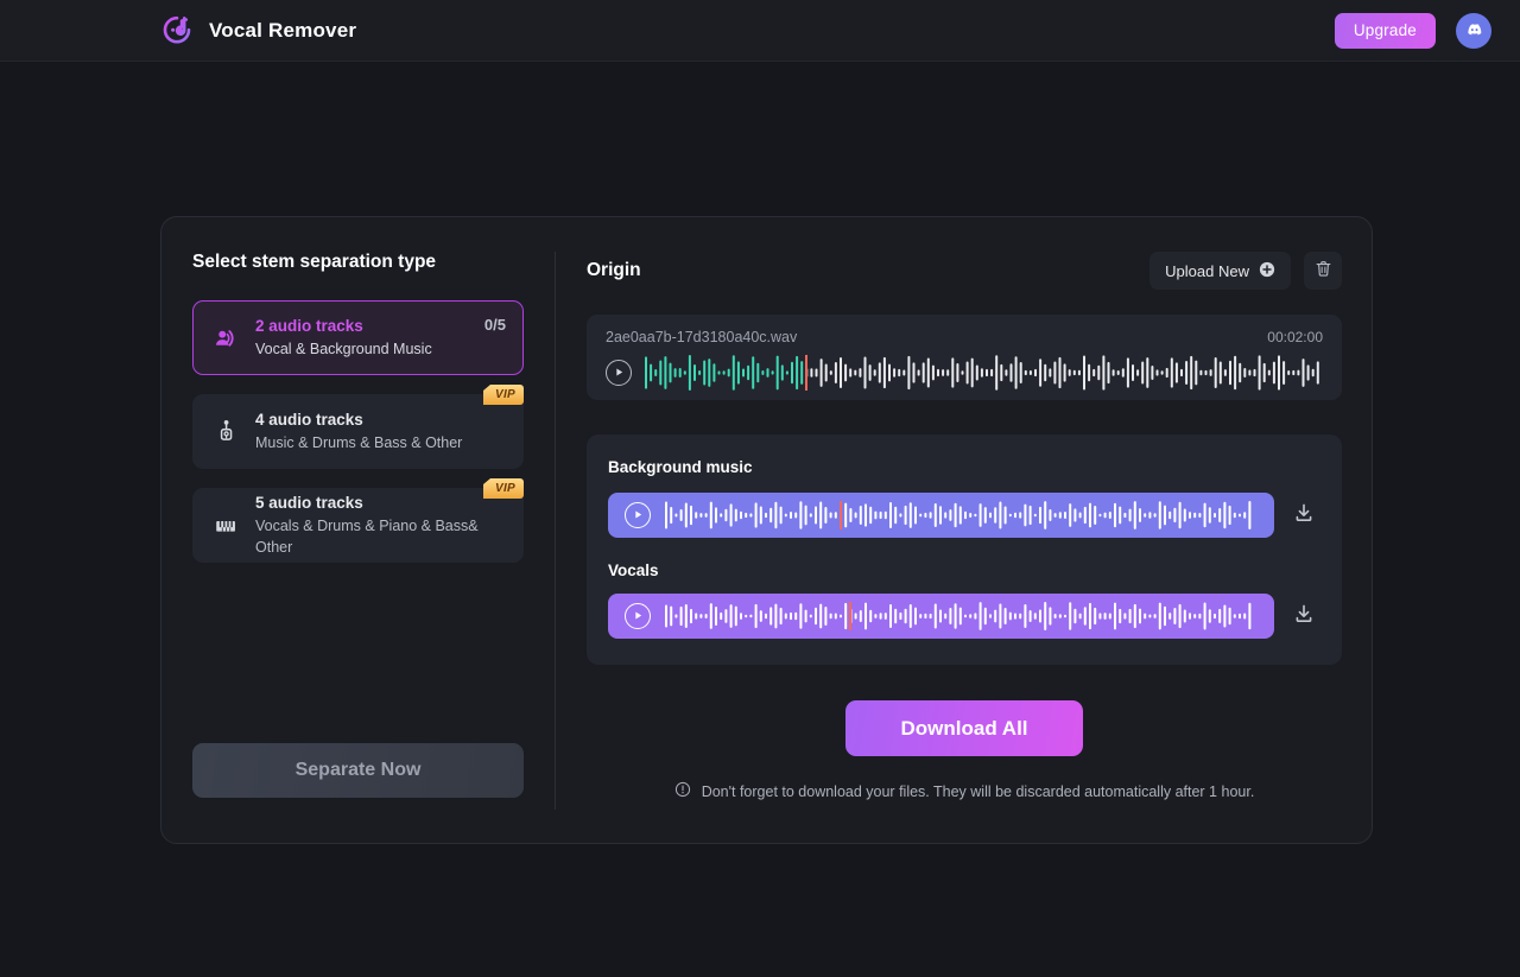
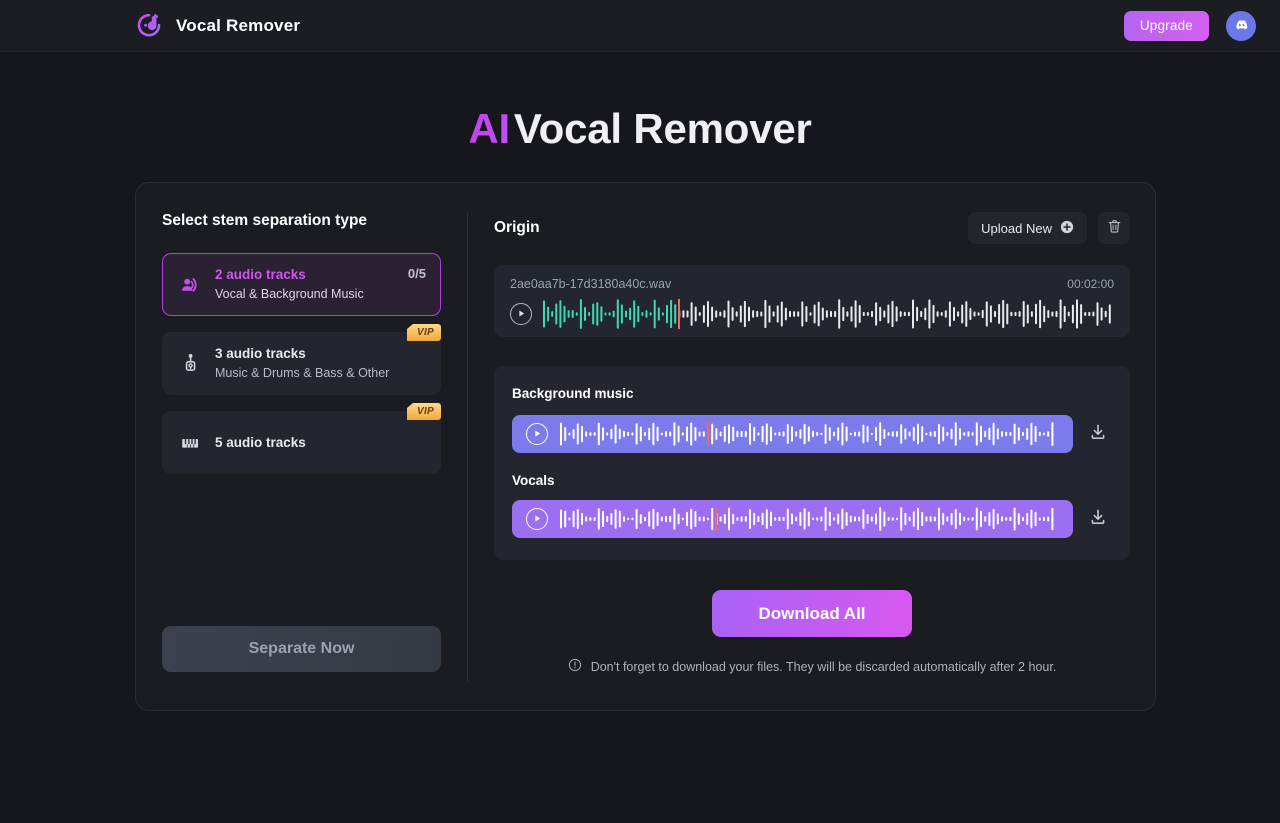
  Vocal Remover
  Upgrade
+ AIVocal Remover
  Select stem separation type
  2 audio tracks
  Vocal & Background Music
  0/5
  VIP
- 4 audio tracks
+ 3 audio tracks
  Music & Drums & Bass & Other
  VIP
  5 audio tracks
- Vocals & Drums & Piano & Bass& Other
  Separate Now
  Origin
  Upload New
  2ae0aa7b-17d3180a40c.wav
  00:02:00
  Background music
  Vocals
  Download All
- Don't forget to download your files. They will be discarded automatically after 1 hour.
+ Don't forget to download your files. They will be discarded automatically after 2 hour.
